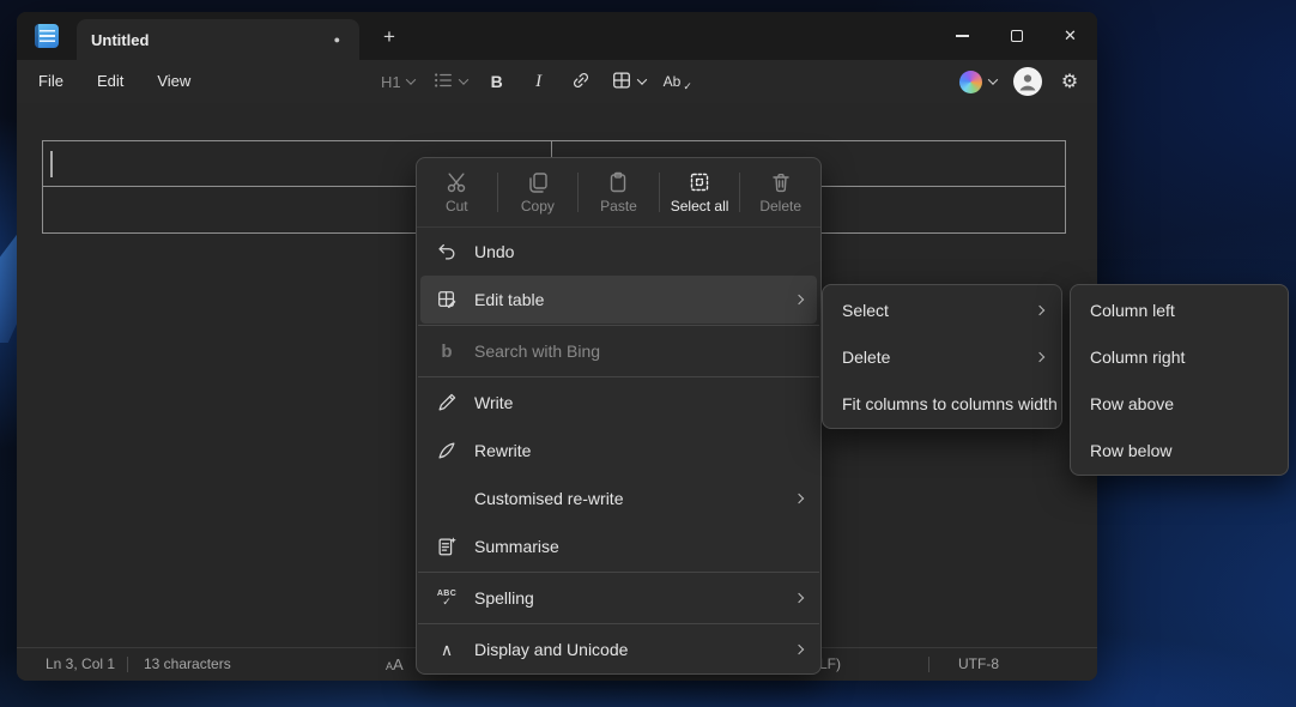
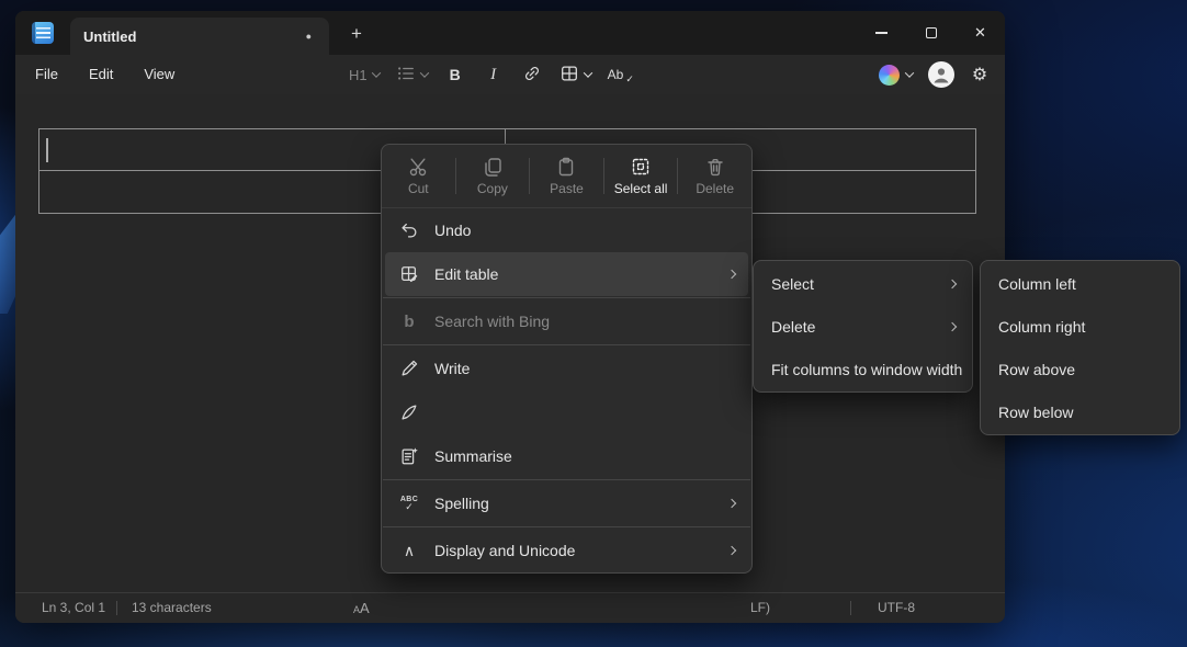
  Untitled
  ●
  +
  ✕
  File
  Edit
  View
  H1
  B
  I
  Ab
  ✓
  ⚙
  Ln 3, Col 1
  13 characters
  AA
  LF)
  UTF-8
  Cut
  Copy
  Paste
  Select all
  Delete
  Undo
  Edit table
  b
  Search with Bing
  Write
- Rewrite
- Customised re-write
  Summarise
  ✓
  Spelling
  ∧
  Display and Unicode
  Select
  Delete
- Fit columns to columns width
+ Fit columns to window width
  Column left
  Column right
  Row above
  Row below
